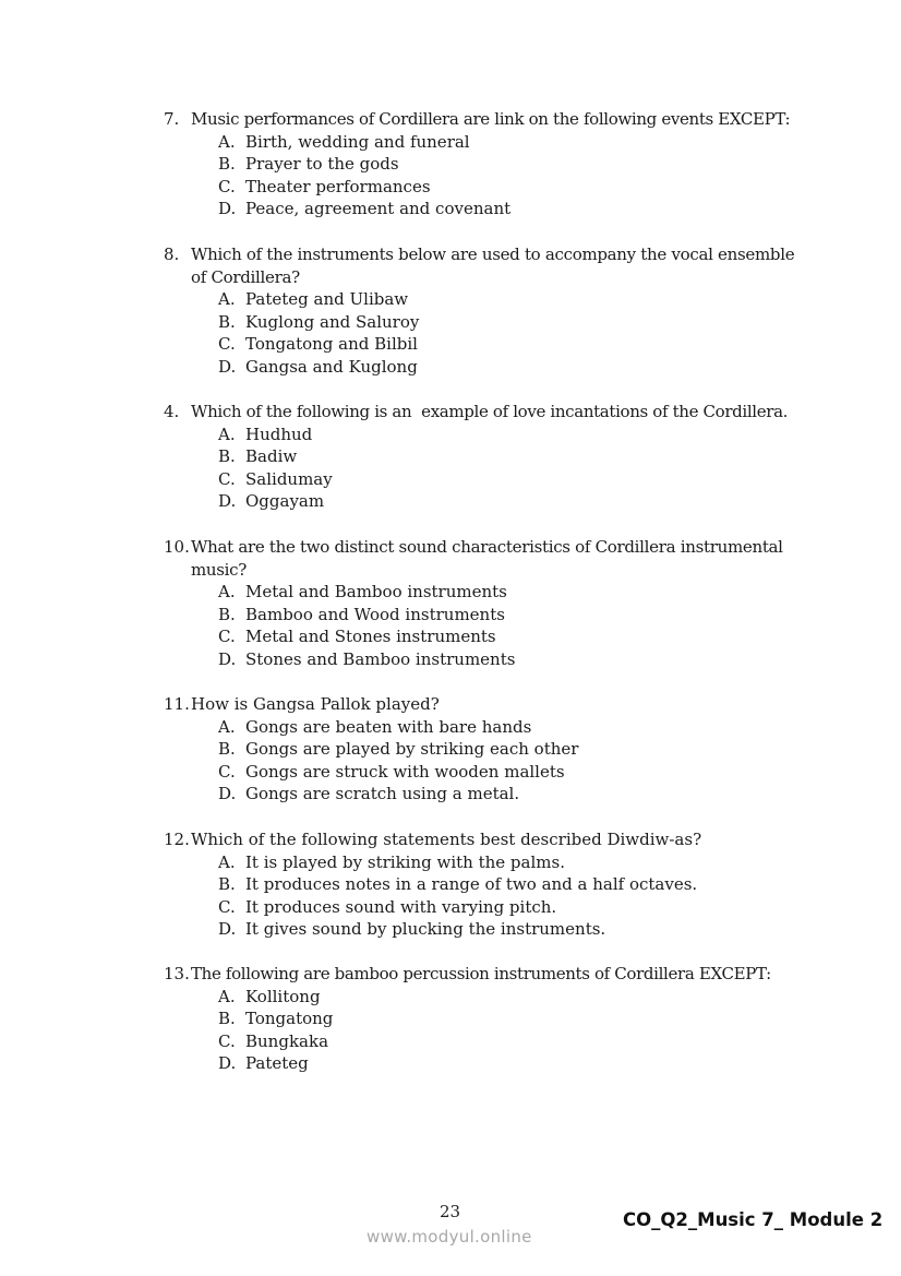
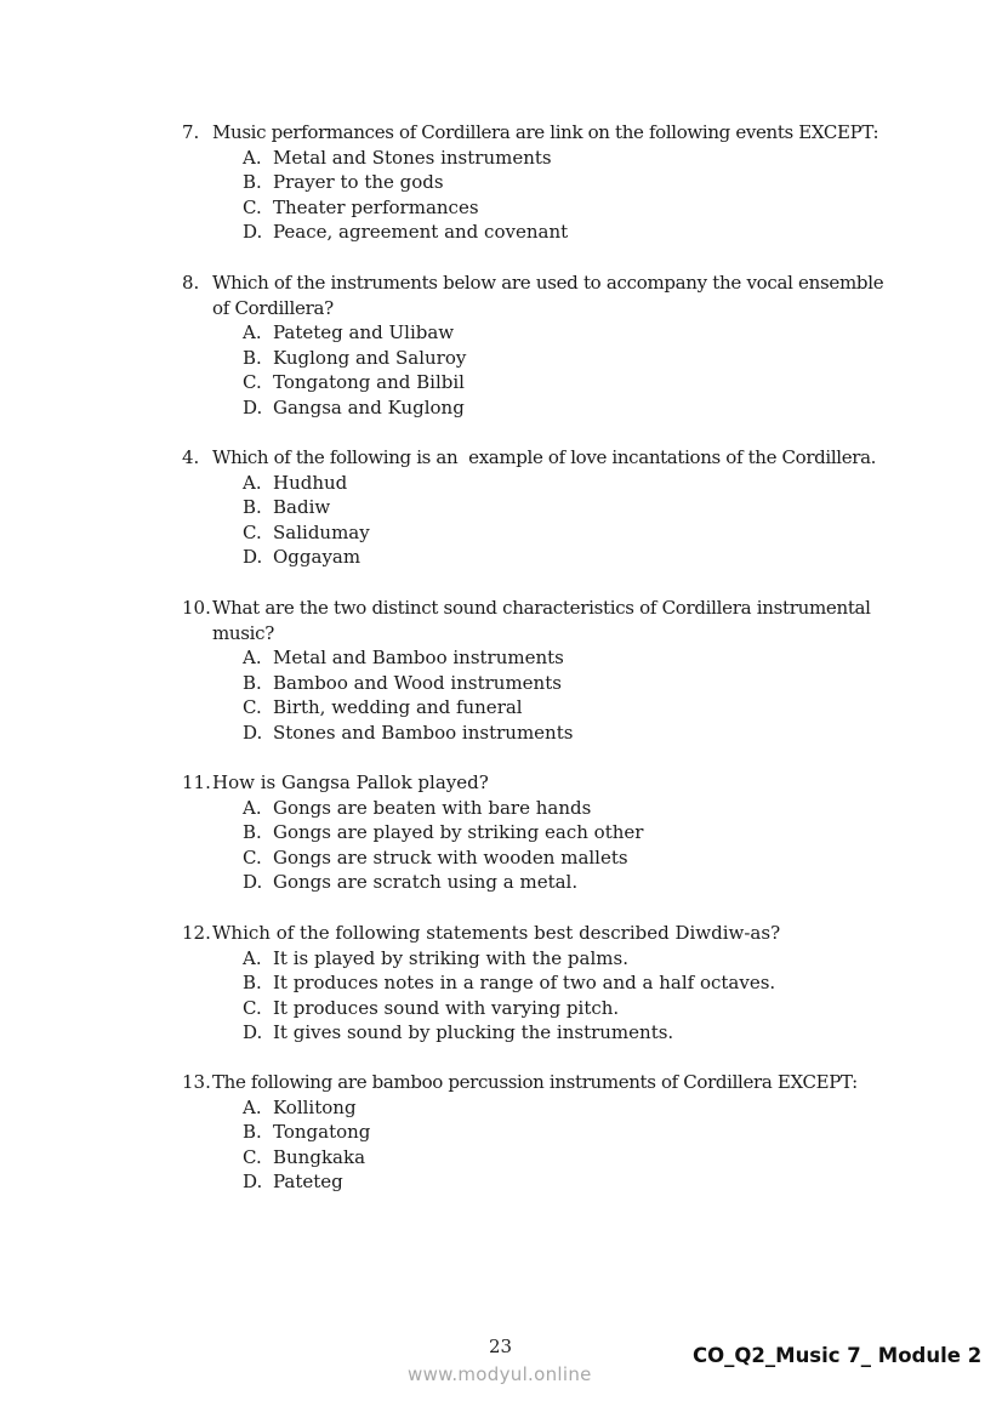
  7.
  Music performances of Cordillera are link on the following events EXCEPT:
  A.
- Birth, wedding and funeral
+ Metal and Stones instruments
  B.
  Prayer to the gods
  C.
  Theater performances
  D.
  Peace, agreement and covenant
  8.
  Which of the instruments below are used to accompany the vocal ensemble of Cordillera?
  A.
  Pateteg and Ulibaw
  B.
  Kuglong and Saluroy
  C.
  Tongatong and Bilbil
  D.
  Gangsa and Kuglong
  4.
  Which of the following is an example of love incantations of the Cordillera.
  A.
  Hudhud
  B.
  Badiw
  C.
  Salidumay
  D.
  Oggayam
  10.
  What are the two distinct sound characteristics of Cordillera instrumental music?
  A.
  Metal and Bamboo instruments
  B.
  Bamboo and Wood instruments
  C.
- Metal and Stones instruments
+ Birth, wedding and funeral
  D.
  Stones and Bamboo instruments
  11.
  How is Gangsa Pallok played?
  A.
  Gongs are beaten with bare hands
  B.
  Gongs are played by striking each other
  C.
  Gongs are struck with wooden mallets
  D.
  Gongs are scratch using a metal.
  12.
  Which of the following statements best described Diwdiw-as?
  A.
  It is played by striking with the palms.
  B.
  It produces notes in a range of two and a half octaves.
  C.
  It produces sound with varying pitch.
  D.
  It gives sound by plucking the instruments.
  13.
  The following are bamboo percussion instruments of Cordillera EXCEPT:
  A.
  Kollitong
  B.
  Tongatong
  C.
  Bungkaka
  D.
  Pateteg
  23
  www.modyul.online
  CO_Q2_Music 7_ Module 2
